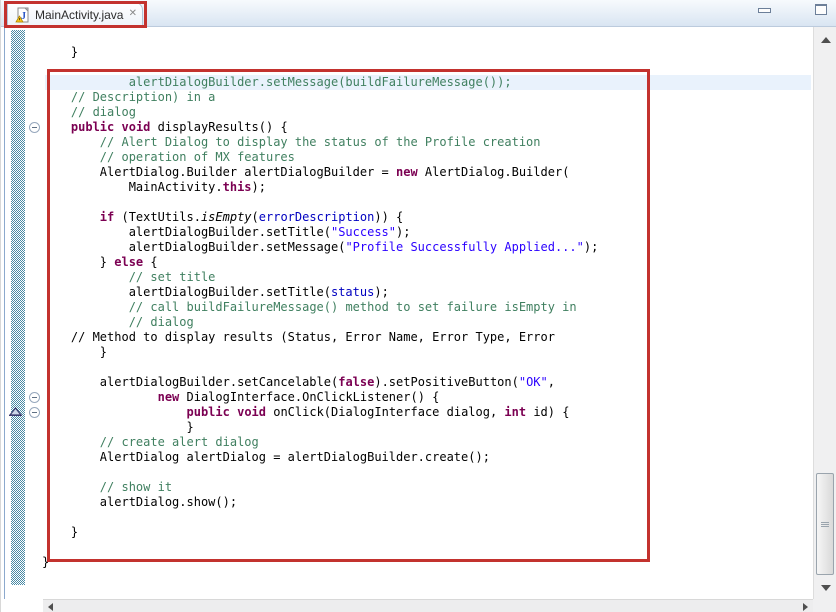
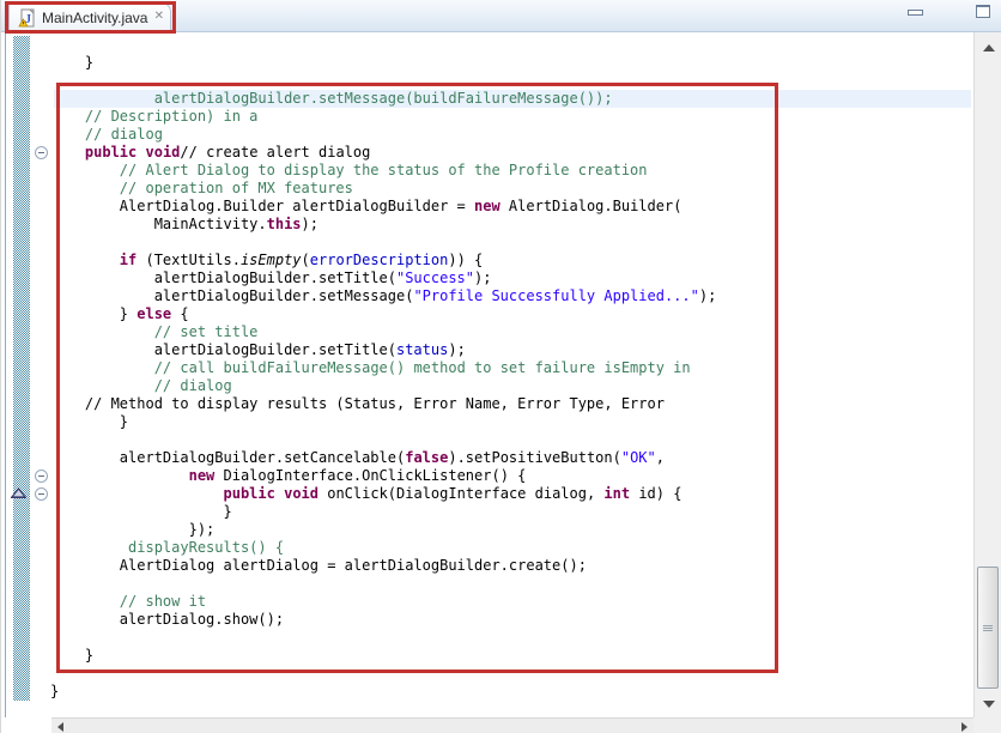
  J
  MainActivity.java
  ✕
  }
  alertDialogBuilder.setMessage(buildFailureMessage());
  // Description) in a
  // dialog
- public void displayResults() {
+ public void// create alert dialog
  // Alert Dialog to display the status of the Profile creation
  // operation of MX features
  AlertDialog.Builder alertDialogBuilder = new AlertDialog.Builder(
  MainActivity.this);
  if (TextUtils.isEmpty(errorDescription)) {
  alertDialogBuilder.setTitle("Success");
  alertDialogBuilder.setMessage("Profile Successfully Applied...");
  } else {
  // set title
  alertDialogBuilder.setTitle(status);
  // call buildFailureMessage() method to set failure isEmpty in
  // dialog
  // Method to display results (Status, Error Name, Error Type, Error
  }
  alertDialogBuilder.setCancelable(false).setPositiveButton("OK",
  new DialogInterface.OnClickListener() {
  public void onClick(DialogInterface dialog, int id) {
  }
+ });
- // create alert dialog
+ displayResults() {
  AlertDialog alertDialog = alertDialogBuilder.create();
  // show it
  alertDialog.show();
  }
  }
